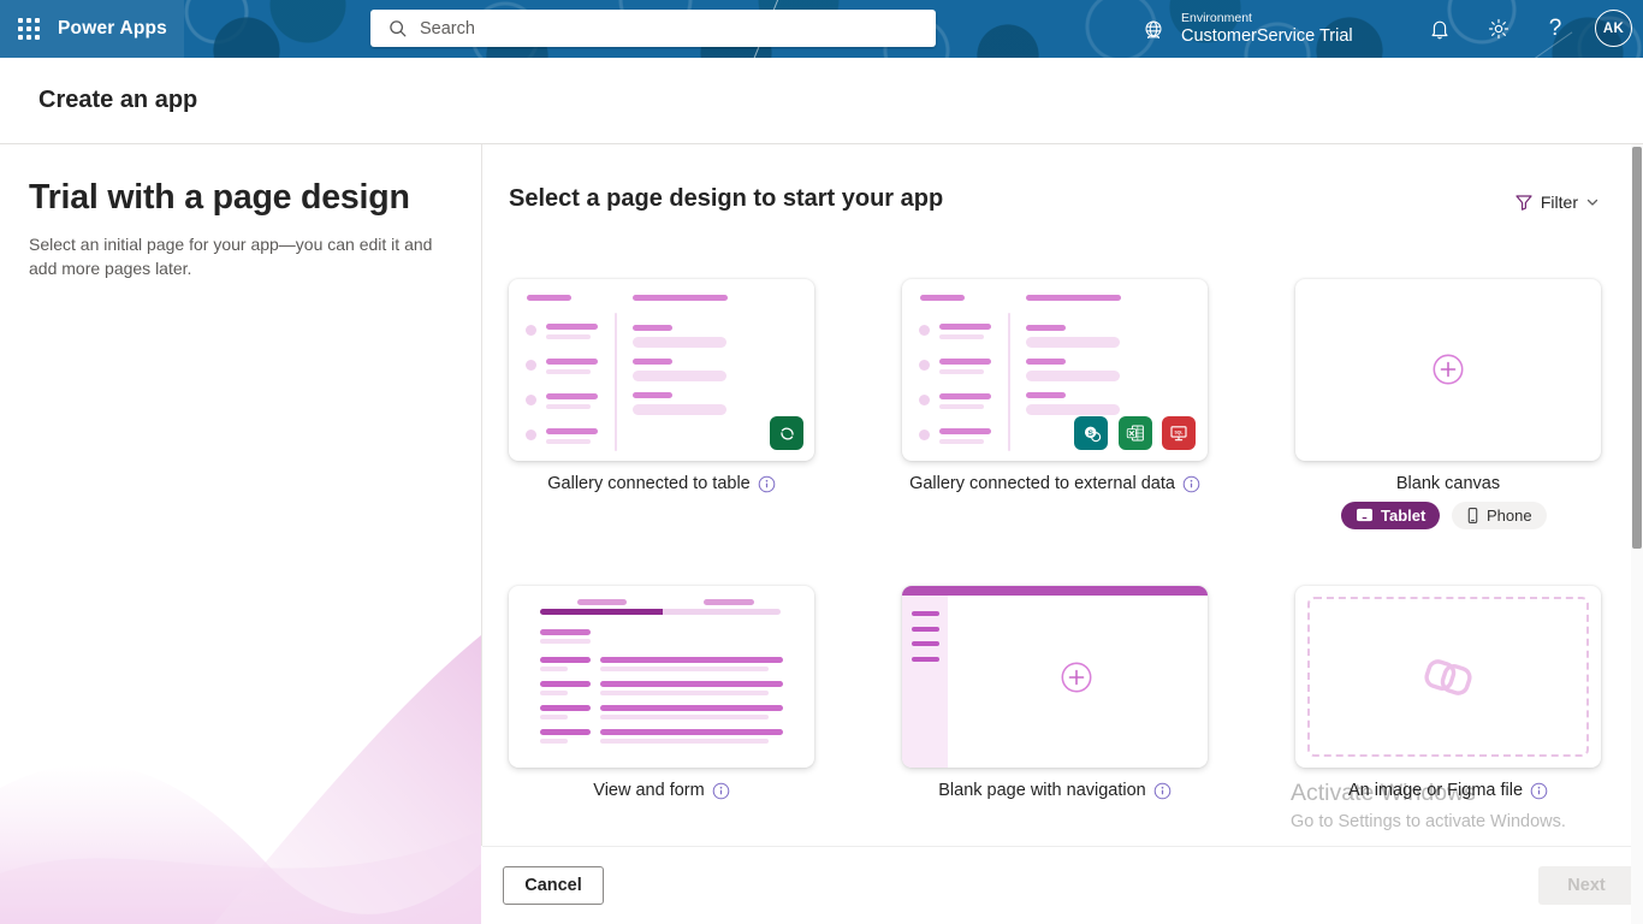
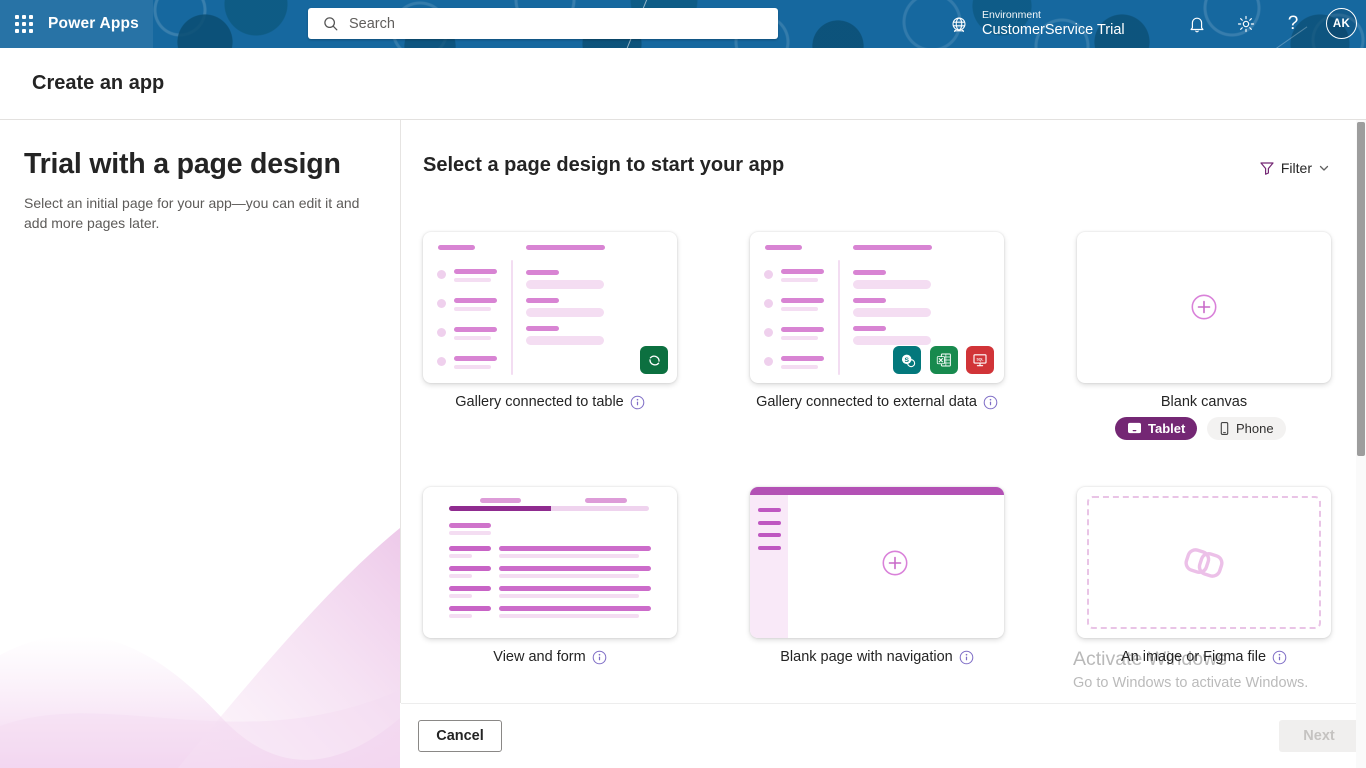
  Power Apps
  Search
  Environment
  CustomerService Trial
  ?
  AK
  Create an app
  Trial with a page design
  Select an initial page for your app—you can edit it and add more pages later.
  Select a page design to start your app
  Filter
  Gallery connected to table
  Gallery connected to external data
  Blank canvas
  Tablet
  Phone
  View and form
  Blank page with navigation
  An image or Figma file
  Activate Windows
- Go to Settings to activate Windows.
+ Go to Windows to activate Windows.
  Cancel
  Next
